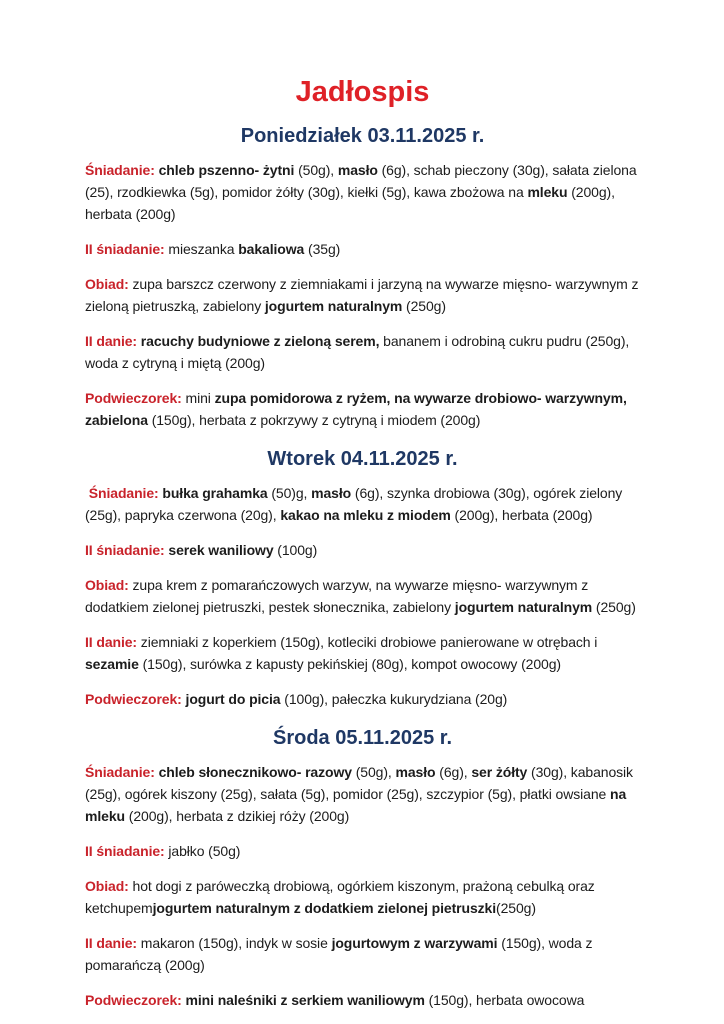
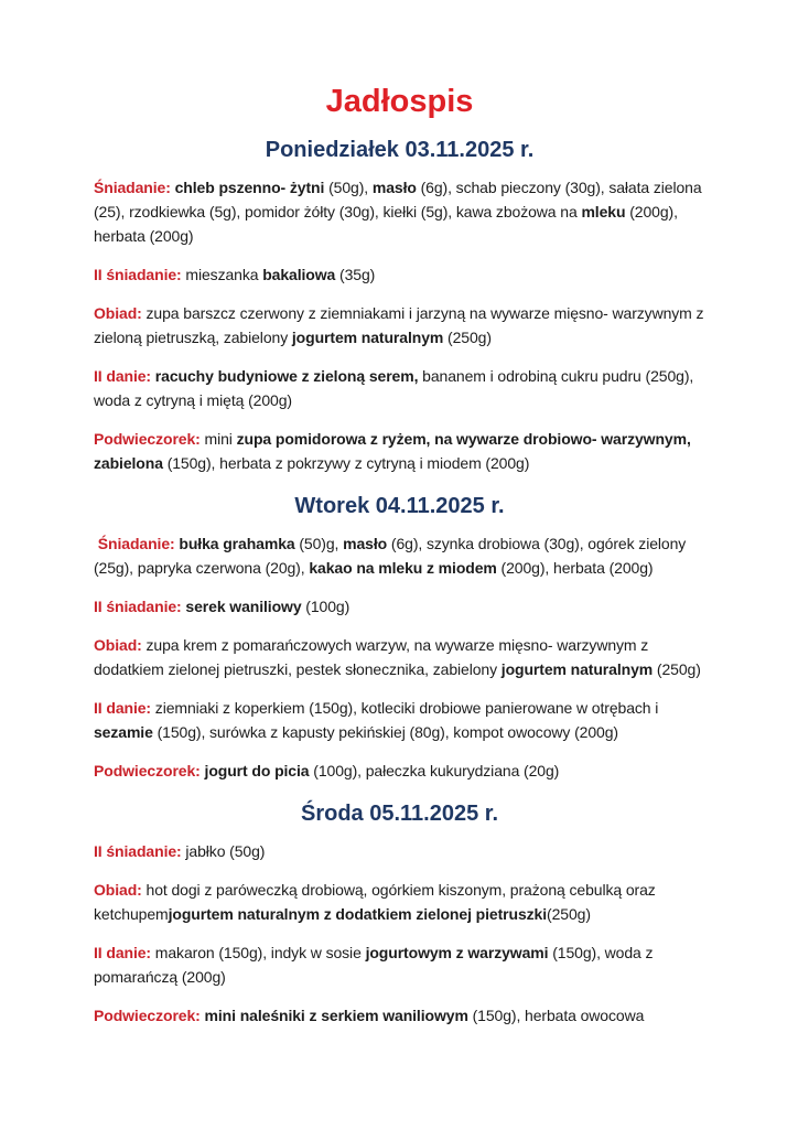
  Jadłospis
  Poniedziałek 03.11.2025 r.
  Śniadanie: chleb pszenno- żytni (50g), masło (6g), schab pieczony (30g), sałata zielona (25), rzodkiewka (5g), pomidor żółty (30g), kiełki (5g), kawa zbożowa na mleku (200g), herbata (200g)
  II śniadanie: mieszanka bakaliowa (35g)
  Obiad: zupa barszcz czerwony z ziemniakami i jarzyną na wywarze mięsno- warzywnym z zieloną pietruszką, zabielony jogurtem naturalnym (250g)
  II danie: racuchy budyniowe z zieloną serem, bananem i odrobiną cukru pudru (250g), woda z cytryną i miętą (200g)
  Podwieczorek: mini zupa pomidorowa z ryżem, na wywarze drobiowo- warzywnym, zabielona (150g), herbata z pokrzywy z cytryną i miodem (200g)
  Wtorek 04.11.2025 r.
  Śniadanie: bułka grahamka (50)g, masło (6g), szynka drobiowa (30g), ogórek zielony (25g), papryka czerwona (20g), kakao na mleku z miodem (200g), herbata (200g)
  II śniadanie: serek waniliowy (100g)
  Obiad: zupa krem z pomarańczowych warzyw, na wywarze mięsno- warzywnym z dodatkiem zielonej pietruszki, pestek słonecznika, zabielony jogurtem naturalnym (250g)
  II danie: ziemniaki z koperkiem (150g), kotleciki drobiowe panierowane w otrębach i sezamie (150g), surówka z kapusty pekińskiej (80g), kompot owocowy (200g)
  Podwieczorek: jogurt do picia (100g), pałeczka kukurydziana (20g)
  Środa 05.11.2025 r.
- Śniadanie: chleb słonecznikowo- razowy (50g), masło (6g), ser żółty (30g), kabanosik (25g), ogórek kiszony (25g), sałata (5g), pomidor (25g), szczypior (5g), płatki owsiane na mleku (200g), herbata z dzikiej róży (200g)
  II śniadanie: jabłko (50g)
  Obiad: hot dogi z paróweczką drobiową, ogórkiem kiszonym, prażoną cebulką oraz ketchupemjogurtem naturalnym z dodatkiem zielonej pietruszki(250g)
  II danie: makaron (150g), indyk w sosie jogurtowym z warzywami (150g), woda z pomarańczą (200g)
  Podwieczorek: mini naleśniki z serkiem waniliowym (150g), herbata owocowa
